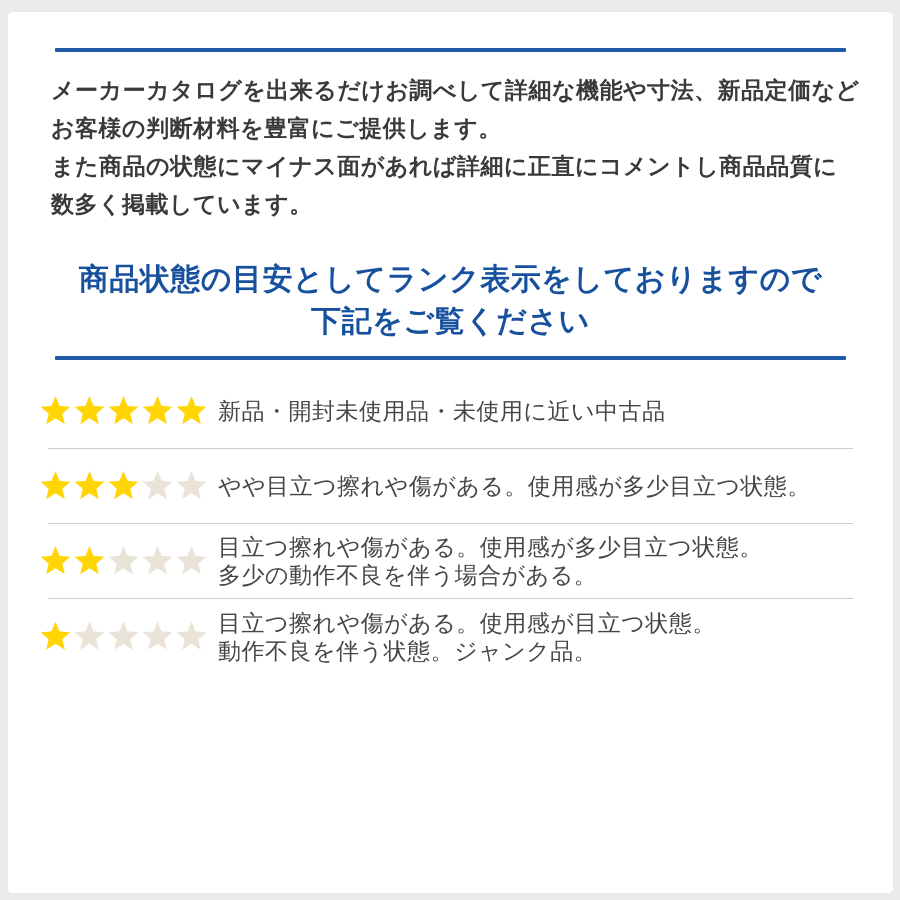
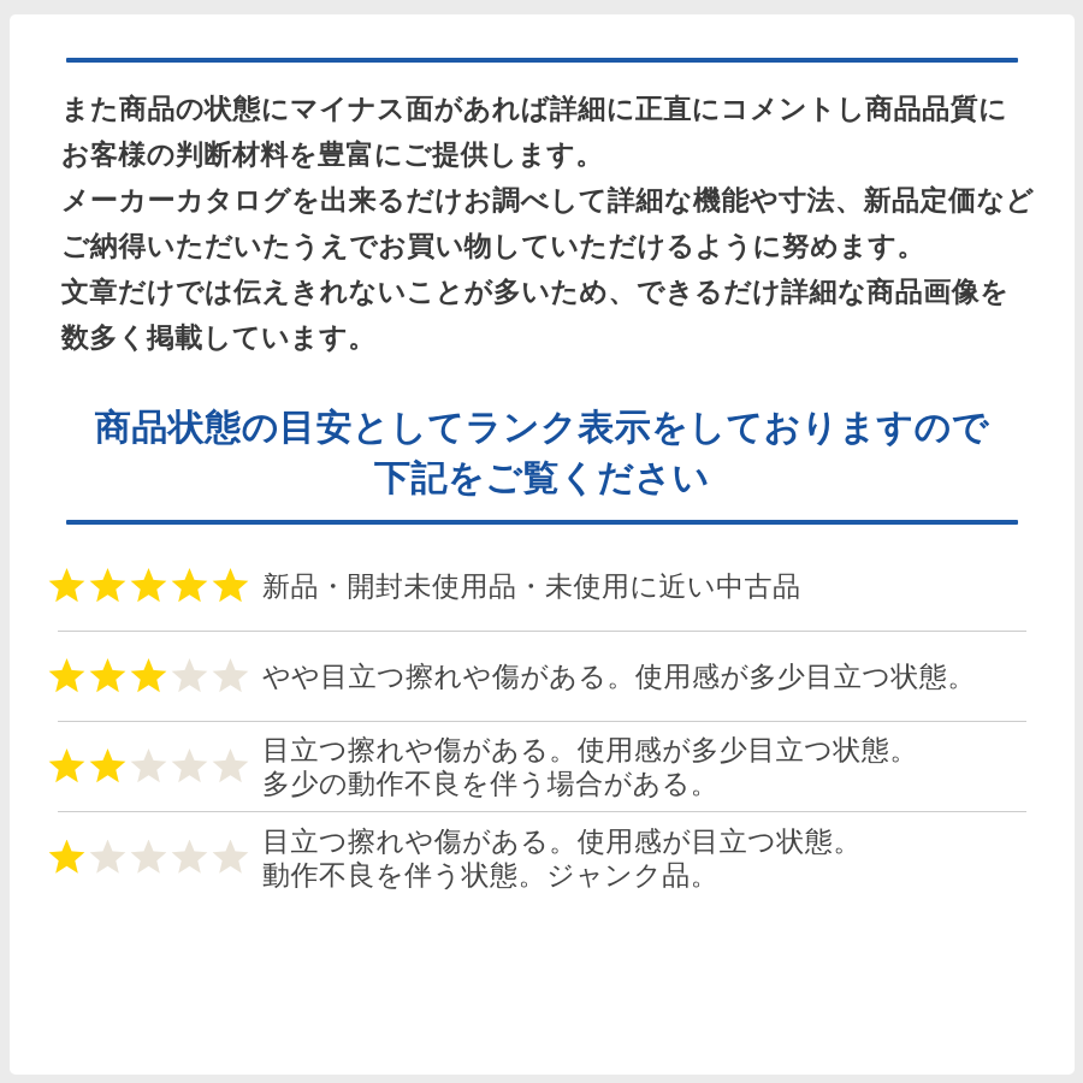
- メーカーカタログを出来るだけお調べして詳細な機能や寸法、新品定価など
+ また商品の状態にマイナス面があれば詳細に正直にコメントし商品品質に
  お客様の判断材料を豊富にご提供します。
- また商品の状態にマイナス面があれば詳細に正直にコメントし商品品質に
+ メーカーカタログを出来るだけお調べして詳細な機能や寸法、新品定価など
+ ご納得いただいたうえでお買い物していただけるように努めます。
+ 文章だけでは伝えきれないことが多いため、できるだけ詳細な商品画像を
  数多く掲載しています。
  商品状態の目安としてランク表示をしておりますので
  下記をご覧ください
  新品・開封未使用品・未使用に近い中古品
  やや目立つ擦れや傷がある。使用感が多少目立つ状態。
  目立つ擦れや傷がある。使用感が多少目立つ状態。
  多少の動作不良を伴う場合がある。
  目立つ擦れや傷がある。使用感が目立つ状態。
  動作不良を伴う状態。ジャンク品。
